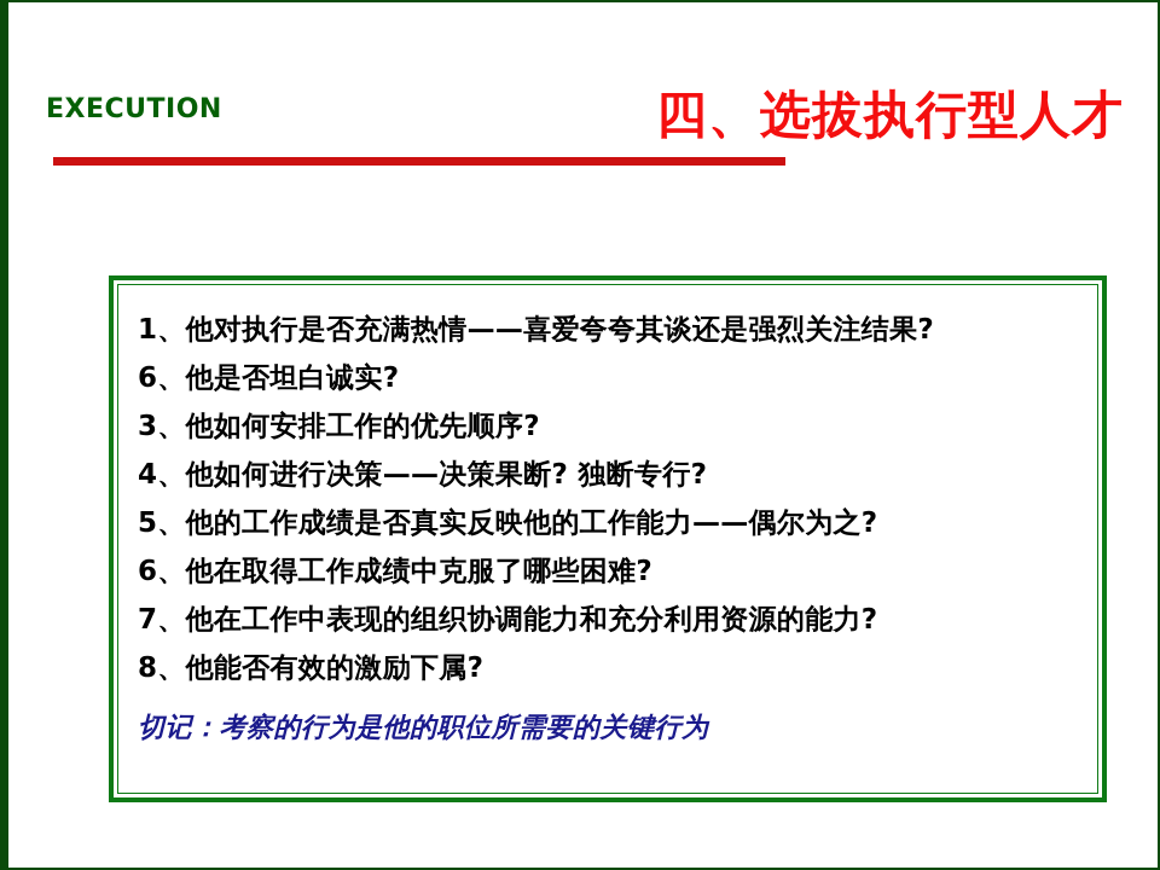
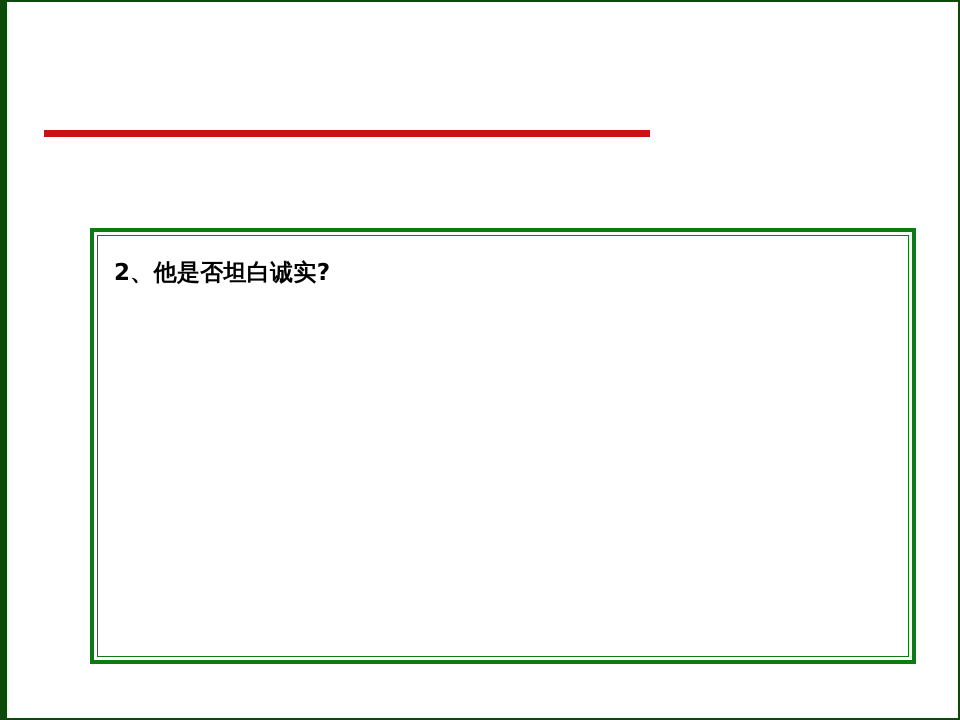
- EXECUTION
- 四、选拔执行型人才
- 1、他对执行是否充满热情——喜爱夸夸其谈还是强烈关注结果?
- 6、他是否坦白诚实?
+ 2、他是否坦白诚实?
- 3、他如何安排工作的优先顺序?
- 4、他如何进行决策——决策果断? 独断专行?
- 5、他的工作成绩是否真实反映他的工作能力——偶尔为之?
- 6、他在取得工作成绩中克服了哪些困难?
- 7、他在工作中表现的组织协调能力和充分利用资源的能力?
- 8、他能否有效的激励下属?
- 切记：考察的行为是他的职位所需要的关键行为
